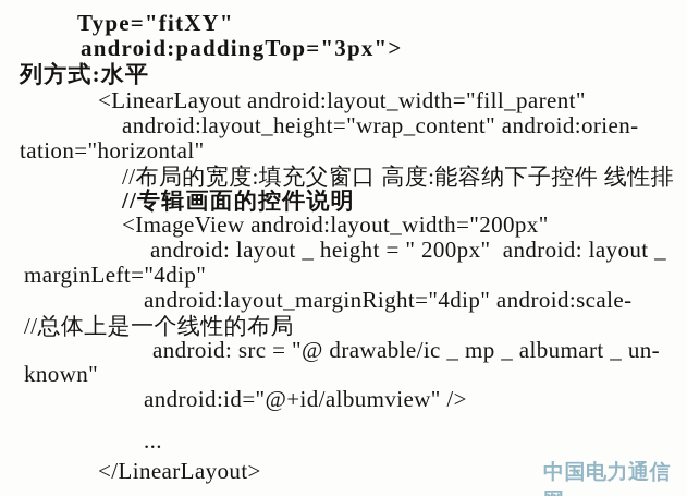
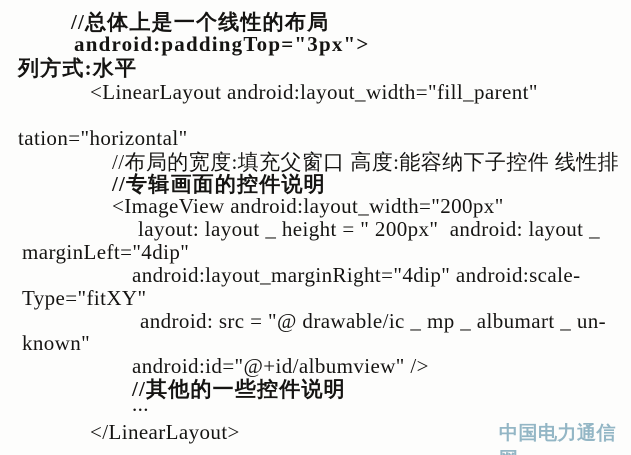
- Type="fitXY"
+ //总体上是一个线性的布局
  android:paddingTop="3px">
  列方式:水平
  <LinearLayout android:layout_width="fill_parent"
- android:layout_height="wrap_content" android:orien-
  tation="horizontal"
  //布局的宽度:填充父窗口 高度:能容纳下子控件 线性排
  //专辑画面的控件说明
  <ImageView android:layout_width="200px"
- android: layout _ height = " 200px" android: layout _
+ layout: layout _ height = " 200px" android: layout _
  marginLeft="4dip"
  android:layout_marginRight="4dip" android:scale-
- //总体上是一个线性的布局
+ Type="fitXY"
  android: src = "@ drawable/ic _ mp _ albumart _ un-
  known"
  android:id="@+id/albumview" />
+ //其他的一些控件说明
  ...
  </LinearLayout>
  中国电力通信
